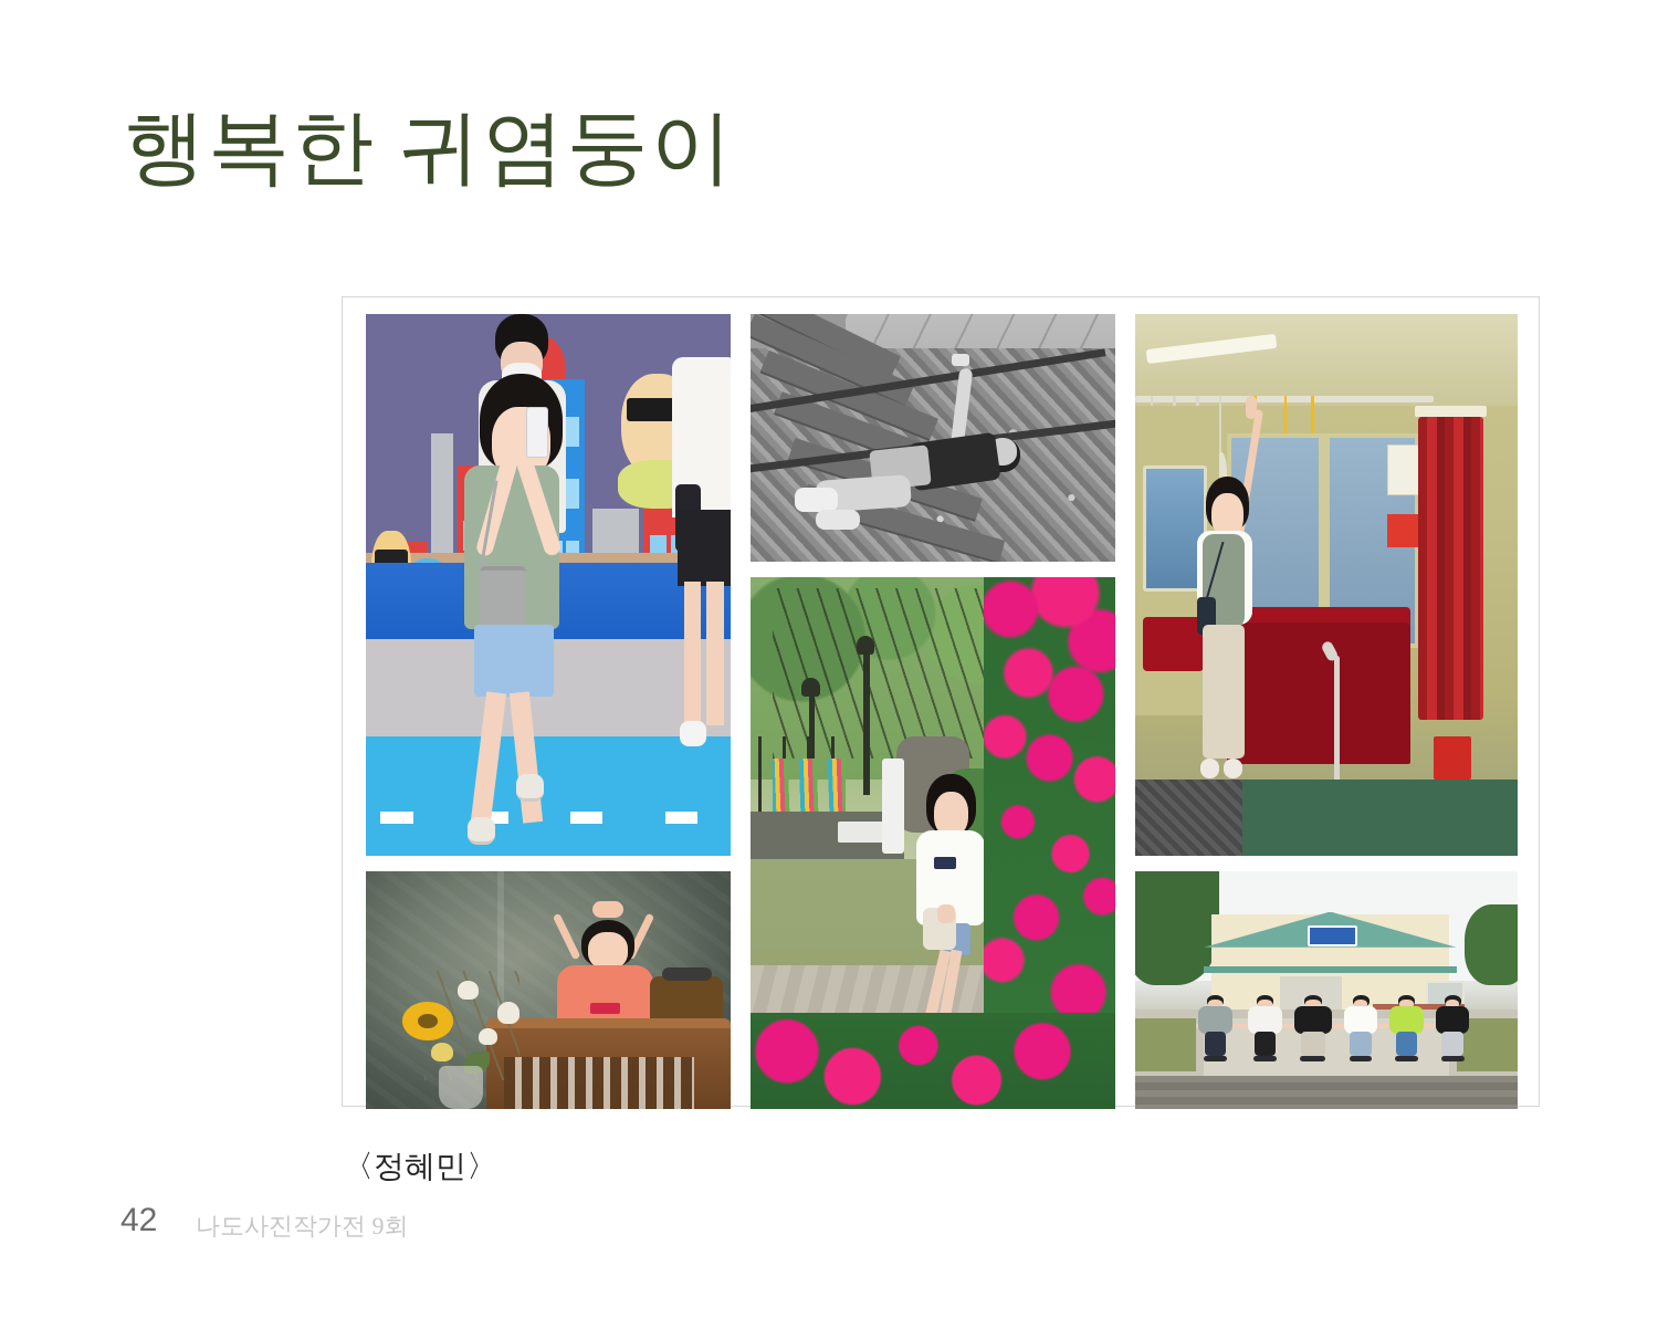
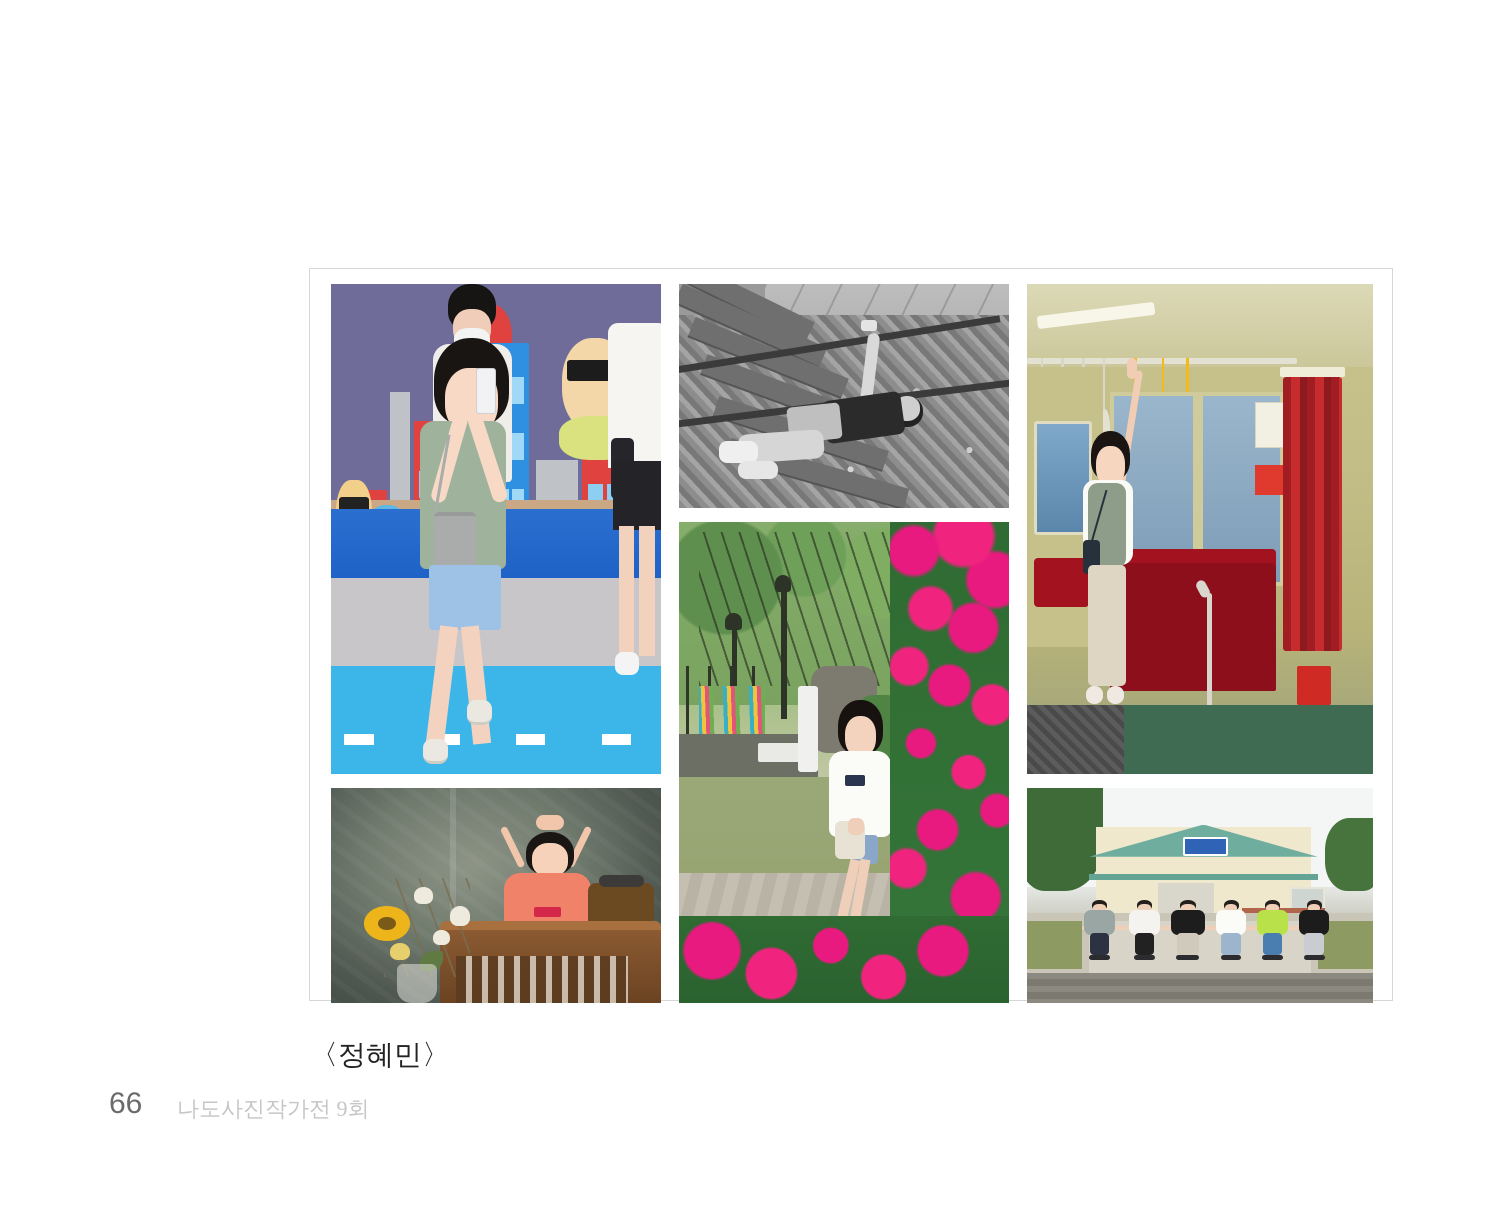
- 행복한 귀염둥이
  〈정혜민〉
- 42
+ 66
  나도사진작가전 9회
